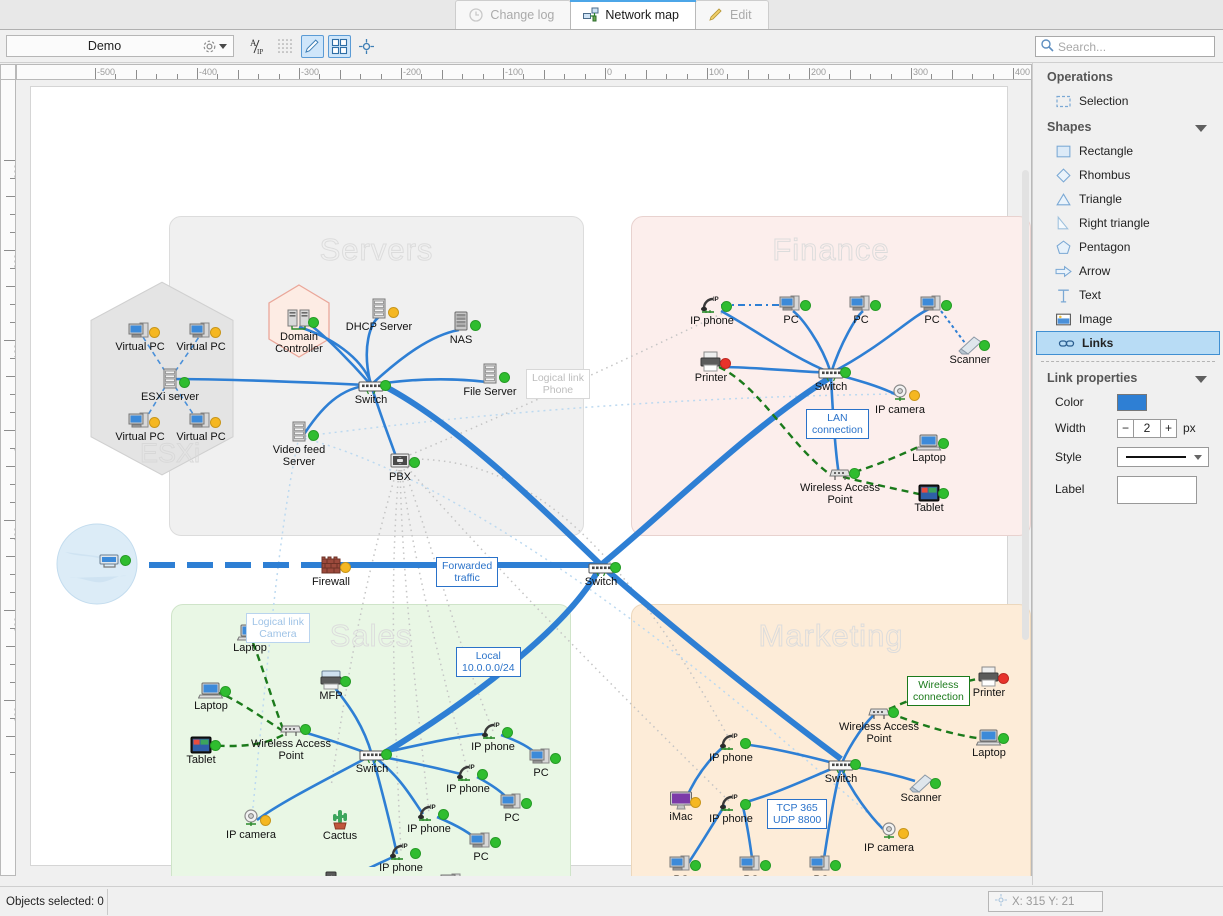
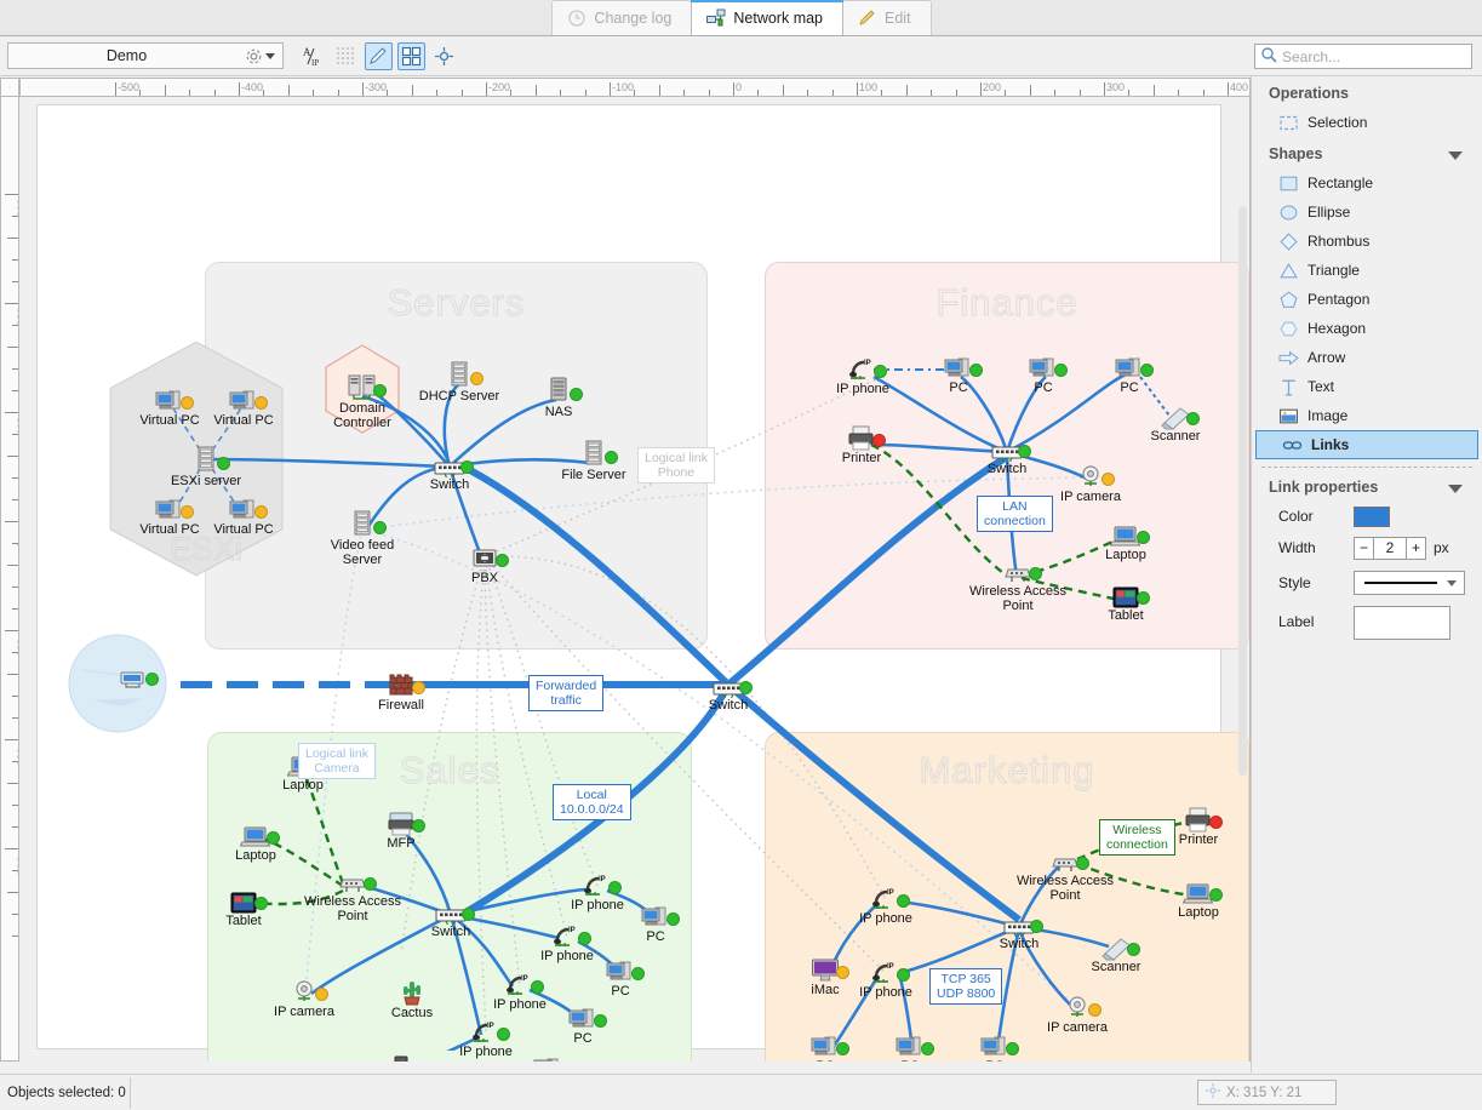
  Change log
  Network map
  Edit
  Demo
  A
  IP
  Search...
  -500
  -400
  -300
  -200
  -100
  0
  100
  200
  300
  400
  Finance
  Sales
  Marketing
  ESXi
  Virtual PC
  Virtual PC
  ESXi server
  Virtual PC
  Virtual PC
  Domain
  Controller
  DHCP Server
  NAS
  File Server
  Switch
  Video feed
  Server
  PBX
  IP phone
  PC
  PC
  PC
  Scanner
  Printer
  Switch
  IP camera
  Laptop
  Wireless Access
  Point
  Tablet
  Firewall
  Switch
  Laptop
  Laptop
  MFP
  Wireless Access
  Point
  Tablet
  Switch
  IP phone
  PC
  IP phone
  PC
  IP camera
  Cactus
  IP phone
  PC
  IP phone
  Printer
  Wireless Access
  Point
  Laptop
  IP phone
  Switch
  Scanner
  iMac
  IP phone
  IP camera
  Logical link
  Phone
  LAN
  connection
  Forwarded
  traffic
  Logical link
  Camera
  Local
  10.0.0.0/24
  Wireless
  connection
  TCP 365
  UDP 8800
  Operations
  Selection
  Shapes
  Rectangle
+ Ellipse
  Rhombus
  Triangle
- Right triangle
  Pentagon
+ Hexagon
  Arrow
  Text
  Image
  Links
  Link properties
  Color
  Width
  −
  2
  +
  px
  Style
  Label
  Objects selected: 0
  X: 315 Y: 21
